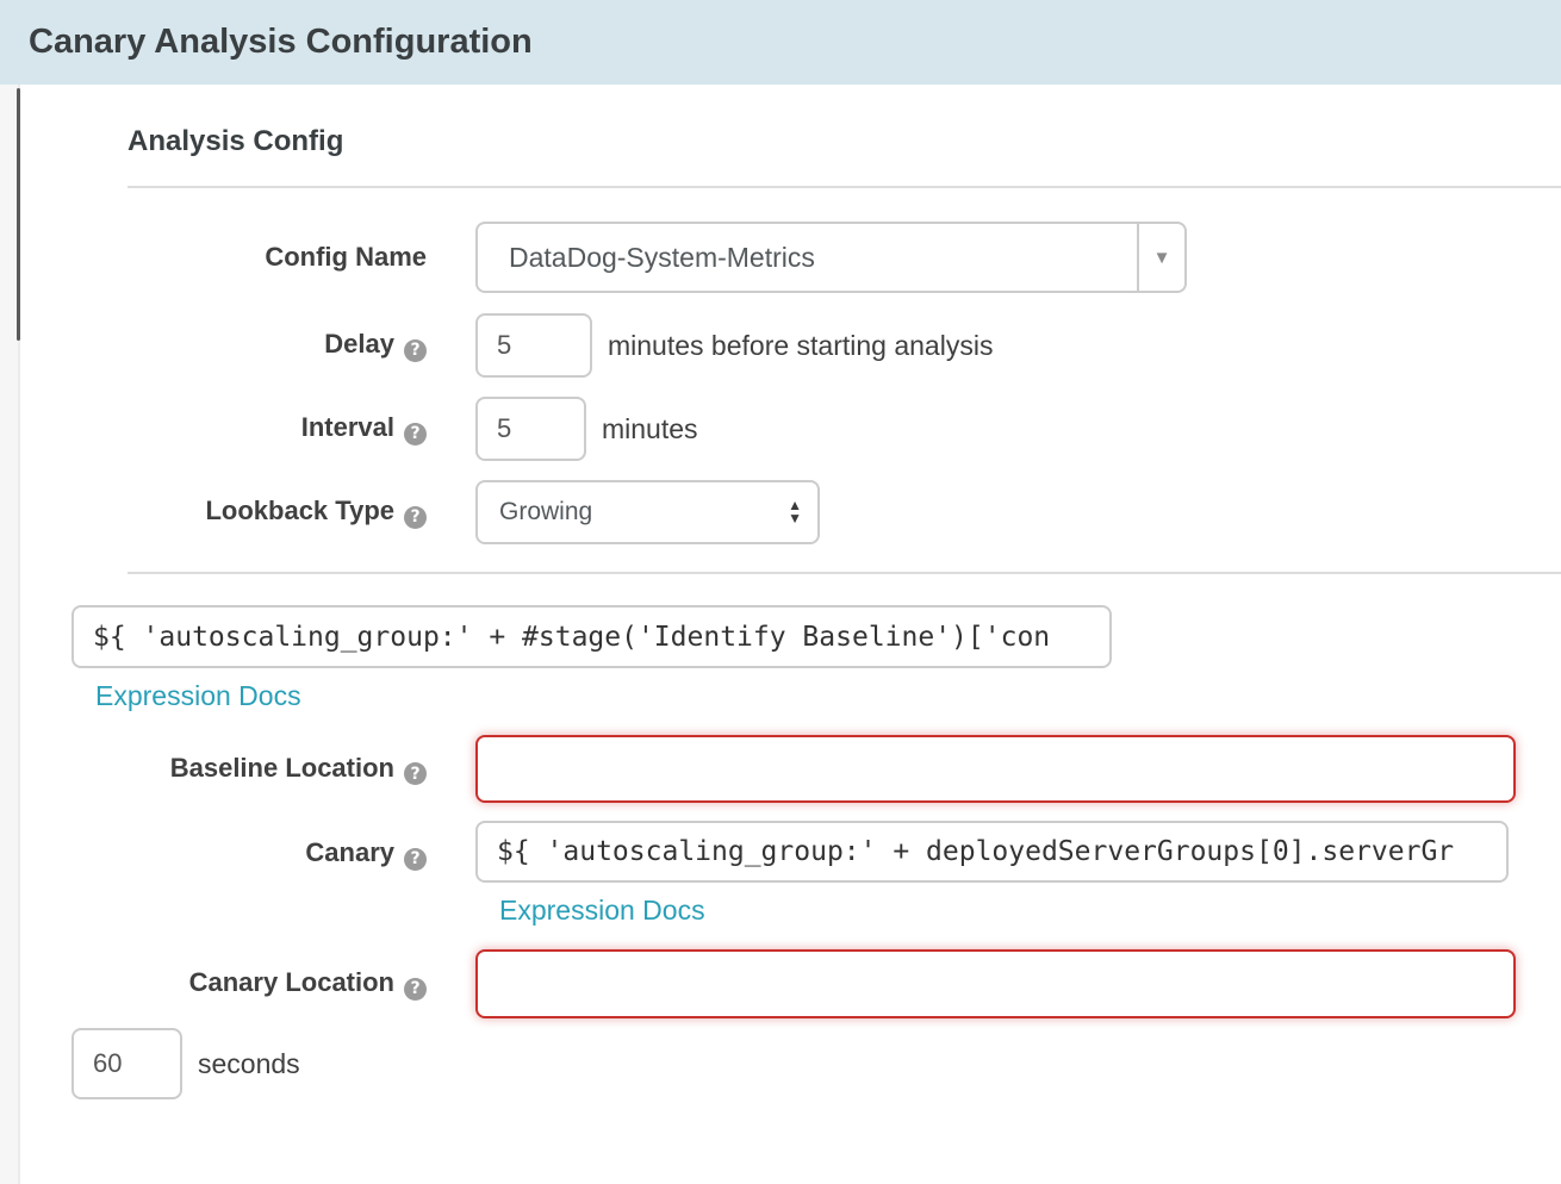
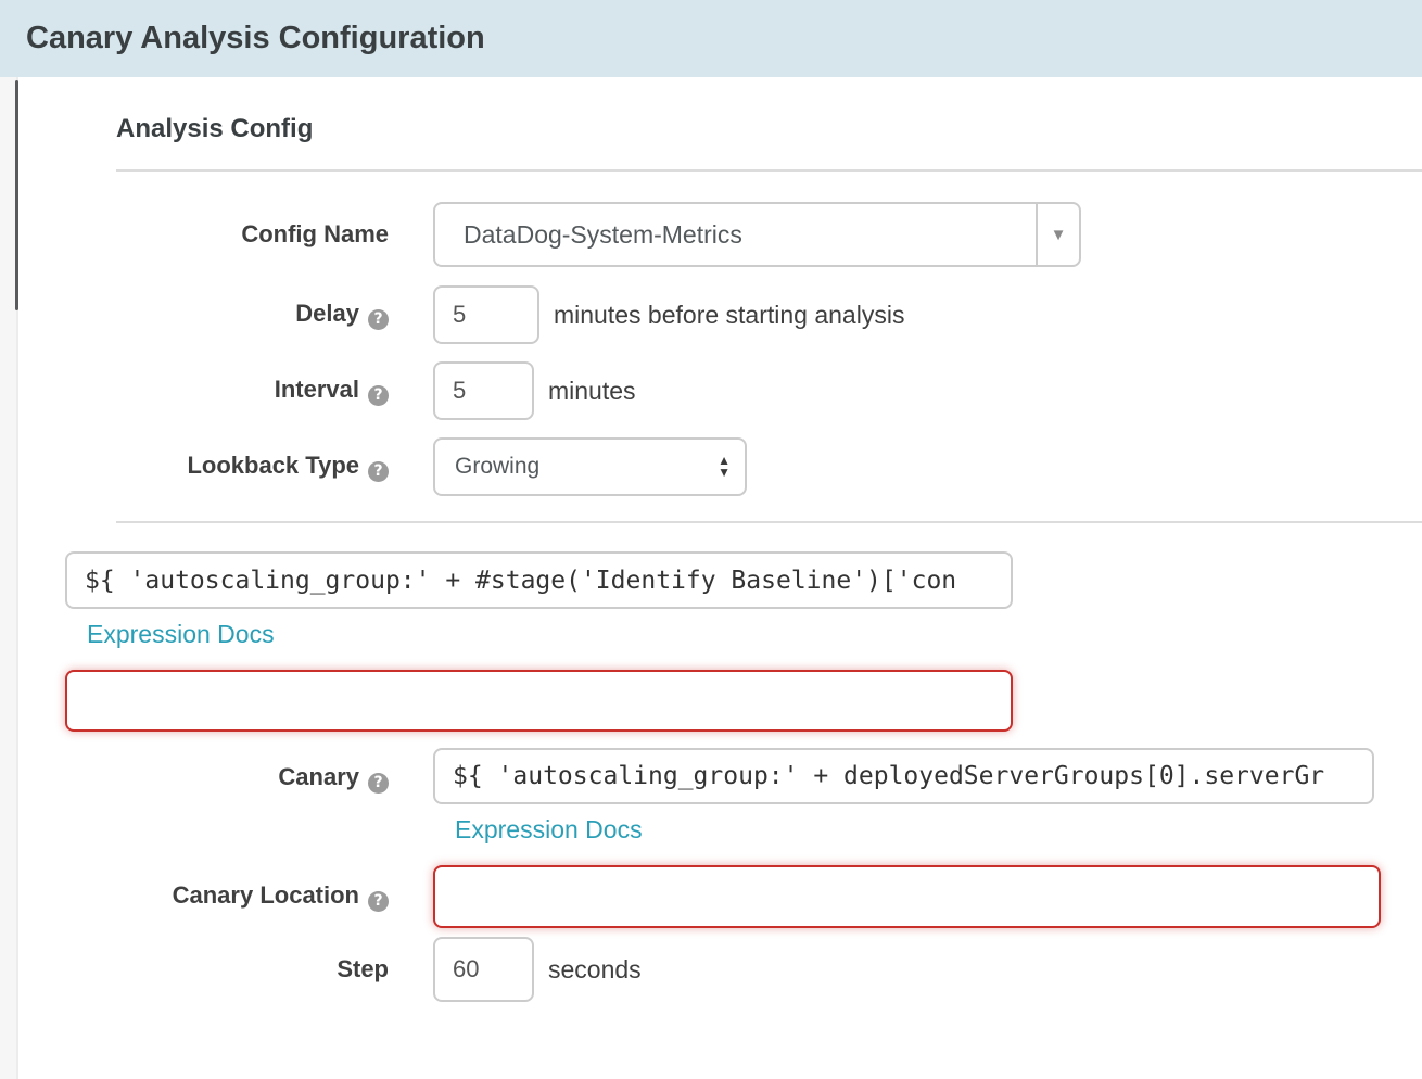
  Canary Analysis Configuration
  Analysis Config
  Config Name
  DataDog-System-Metrics
  ▼
  Delay ?
  5
  minutes before starting analysis
  Interval ?
  5
  minutes
  Lookback Type ?
  Growing
  ▲
  ▼
  ${ 'autoscaling_group:' + #stage('Identify Baseline')['con
  Expression Docs
- Baseline Location ?
  Canary ?
  ${ 'autoscaling_group:' + deployedServerGroups[0].serverGr
  Expression Docs
  Canary Location ?
+ Step
  60
  seconds
